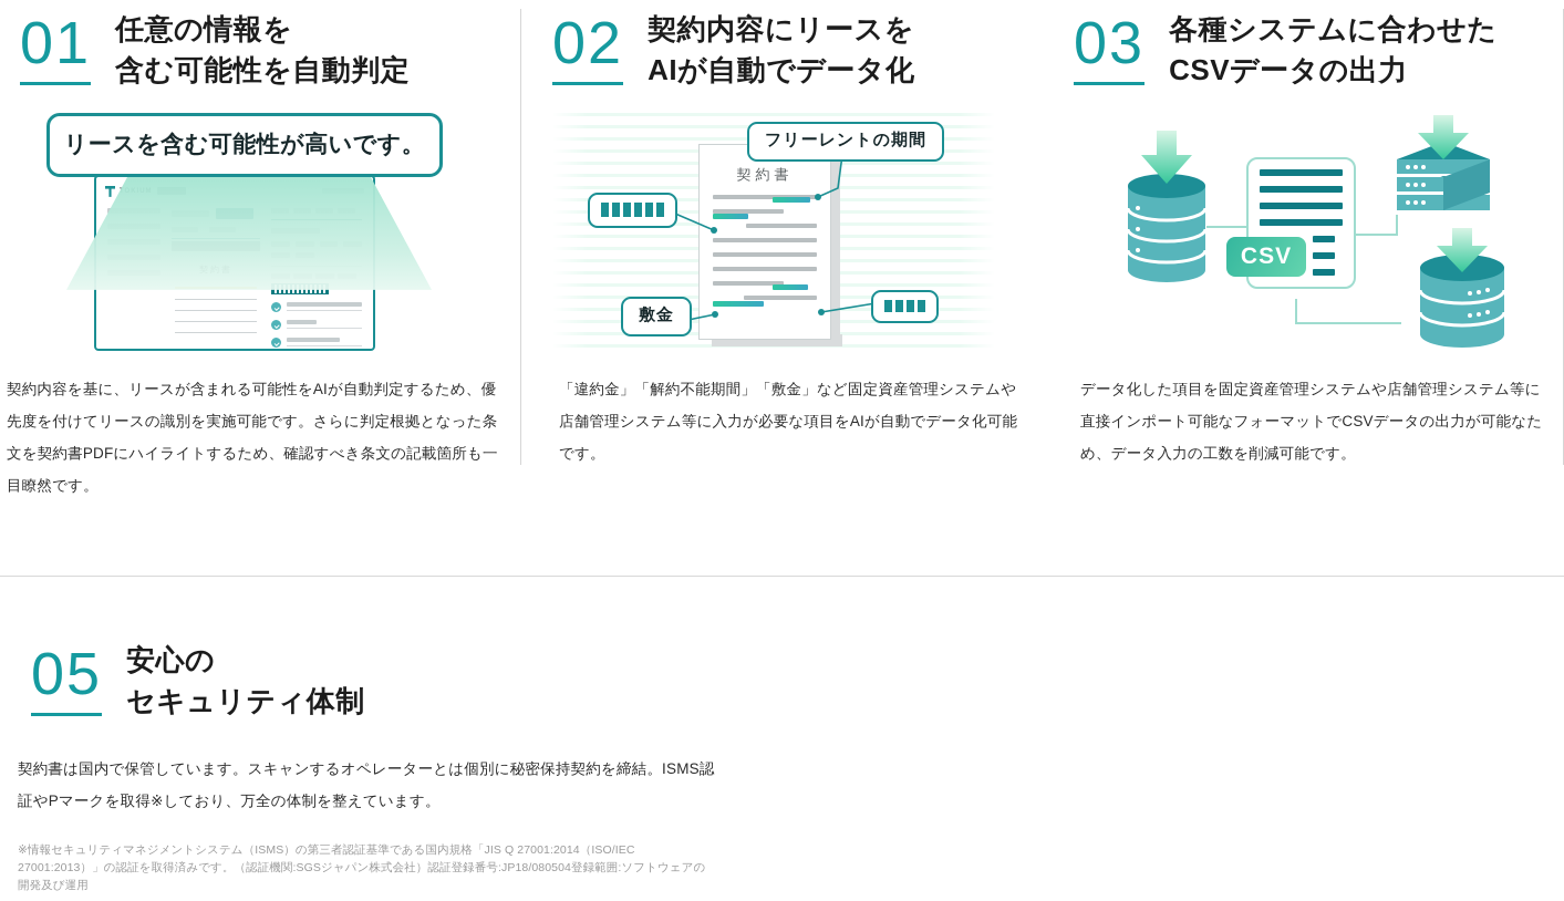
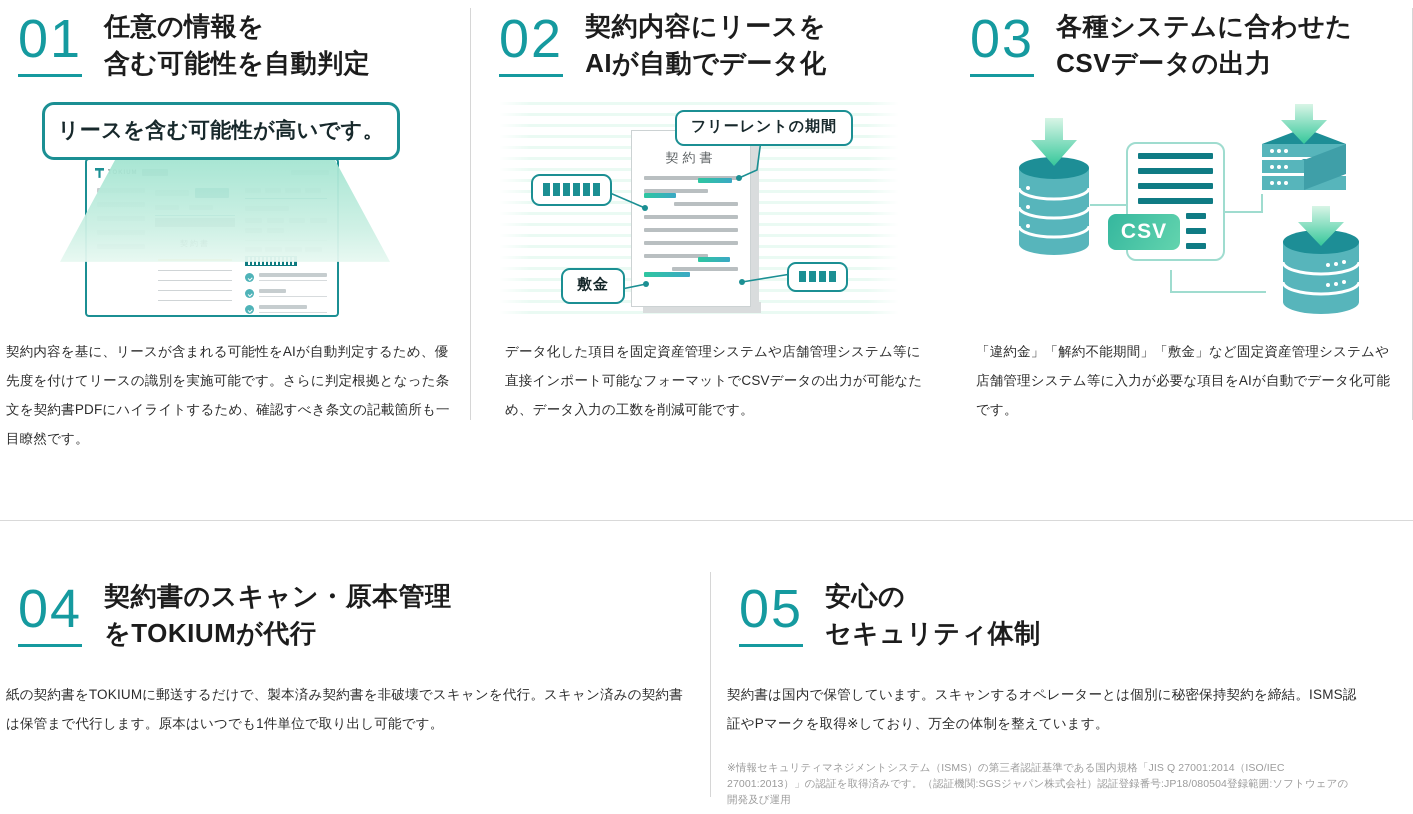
  01
  任意の情報を
  含む可能性を自動判定
  リースを含む可能性が高いです。
  契約内容を基に、リースが含まれる可能性をAIが自動判定するため、優先度を付けてリースの識別を実施可能です。さらに判定根拠となった条文を契約書PDFにハイライトするため、確認すべき条文の記載箇所も一目瞭然です。
  02
  契約内容にリースを
  AIが自動でデータ化
  契約書
  フリーレントの期間
  敷金
- 「違約金」「解約不能期間」「敷金」など固定資産管理システムや店舗管理システム等に入力が必要な項目をAIが自動でデータ化可能です。
+ データ化した項目を固定資産管理システムや店舗管理システム等に直接インポート可能なフォーマットでCSVデータの出力が可能なため、データ入力の工数を削減可能です。
  03
  各種システムに合わせた
  CSVデータの出力
  CSV
- データ化した項目を固定資産管理システムや店舗管理システム等に直接インポート可能なフォーマットでCSVデータの出力が可能なため、データ入力の工数を削減可能です。
+ 「違約金」「解約不能期間」「敷金」など固定資産管理システムや店舗管理システム等に入力が必要な項目をAIが自動でデータ化可能です。
+ 04
+ 契約書のスキャン・原本管理
+ をTOKIUMが代行
+ 紙の契約書をTOKIUMに郵送するだけで、製本済み契約書を非破壊でスキャンを代行。スキャン済みの契約書は保管まで代行します。原本はいつでも1件単位で取り出し可能です。
  05
  安心の
  セキュリティ体制
  契約書は国内で保管しています。スキャンするオペレーターとは個別に秘密保持契約を締結。ISMS認証やPマークを取得※しており、万全の体制を整えています。
  ※情報セキュリティマネジメントシステム（ISMS）の第三者認証基準である国内規格「JIS Q 27001:2014（ISO/IEC 27001:2013）」の認証を取得済みです。（認証機関:SGSジャパン株式会社）認証登録番号:JP18/080504登録範囲:ソフトウェアの開発及び運用
